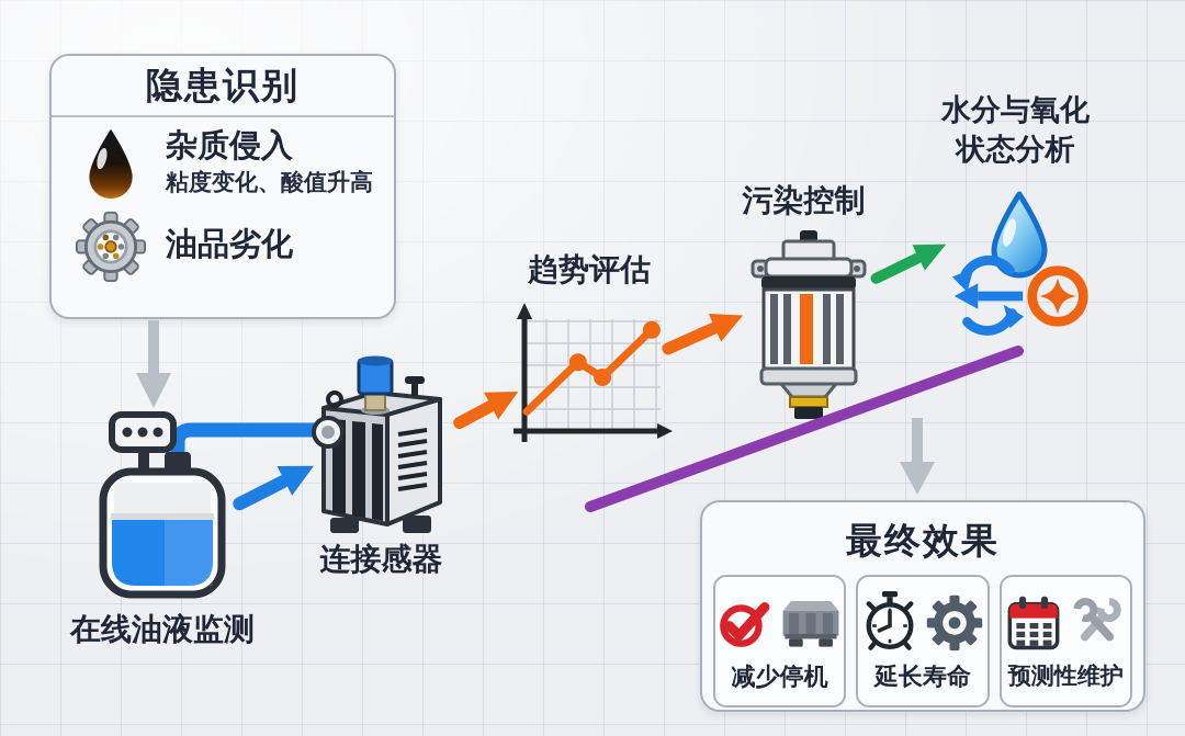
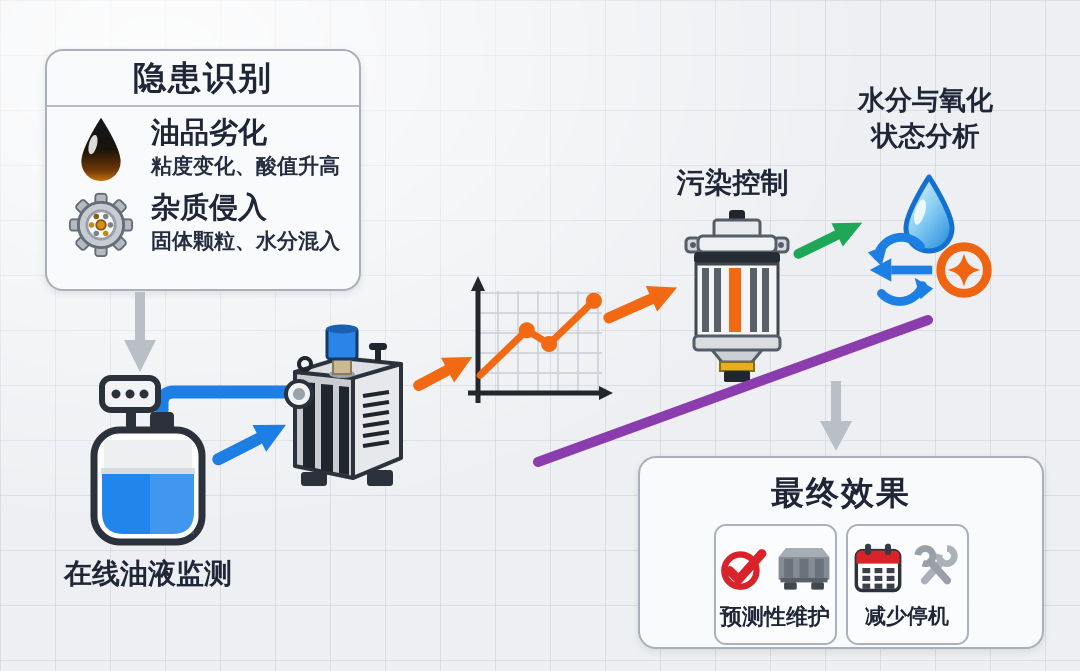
  隐患识别
- 杂质侵入
+ 油品劣化
  粘度变化、酸值升高
- 油品劣化
+ 杂质侵入
+ 固体颗粒、水分混入
  在线油液监测
- 连接感器
- 趋势评估
  污染控制
  水分与氧化
  状态分析
  最终效果
- 减少停机
+ 预测性维护
- 延长寿命
- 预测性维护
+ 减少停机
